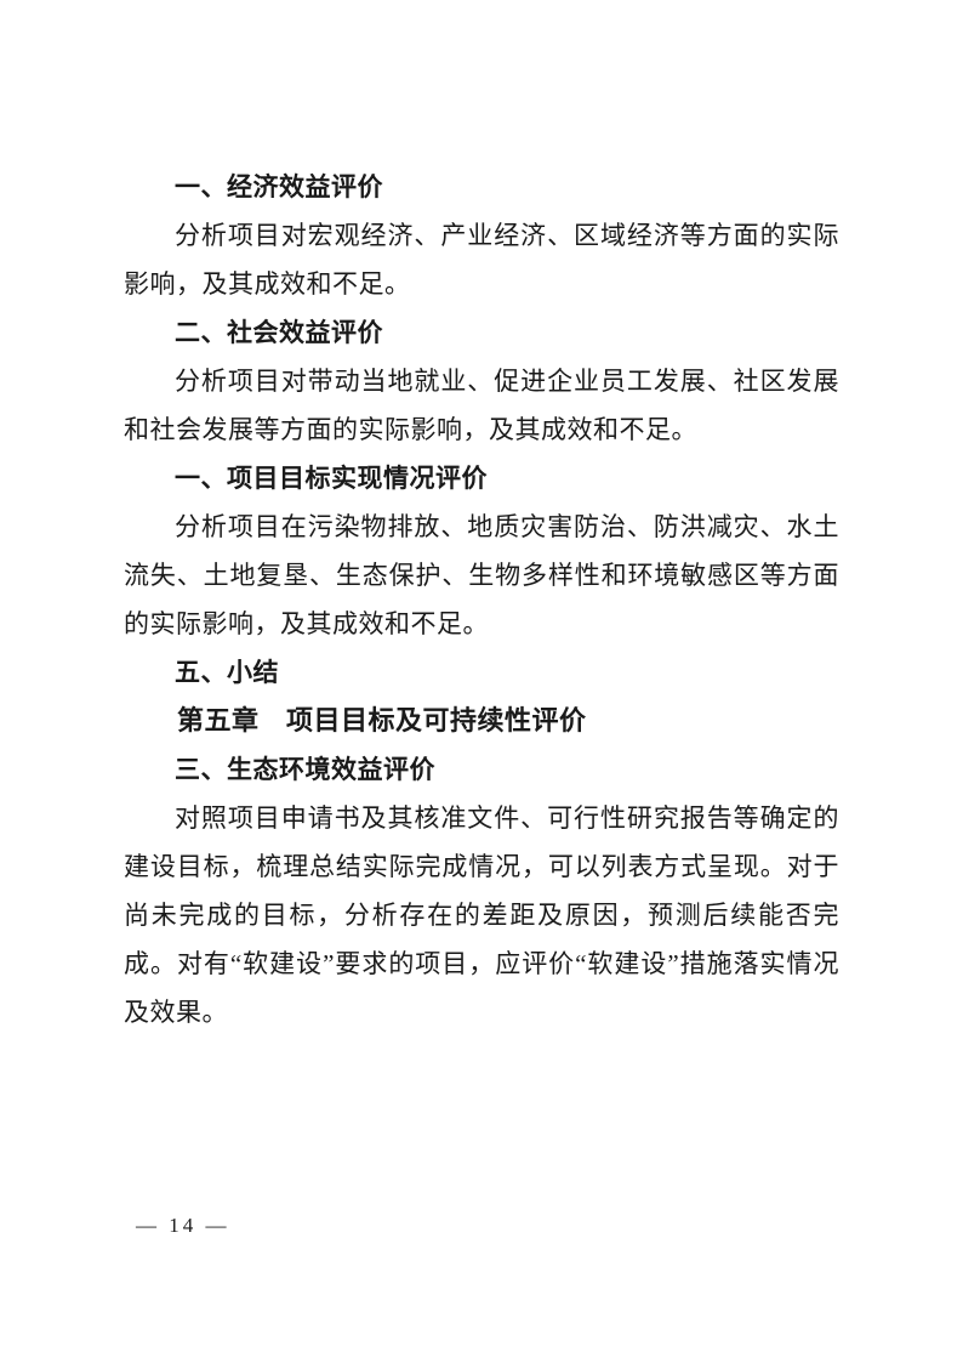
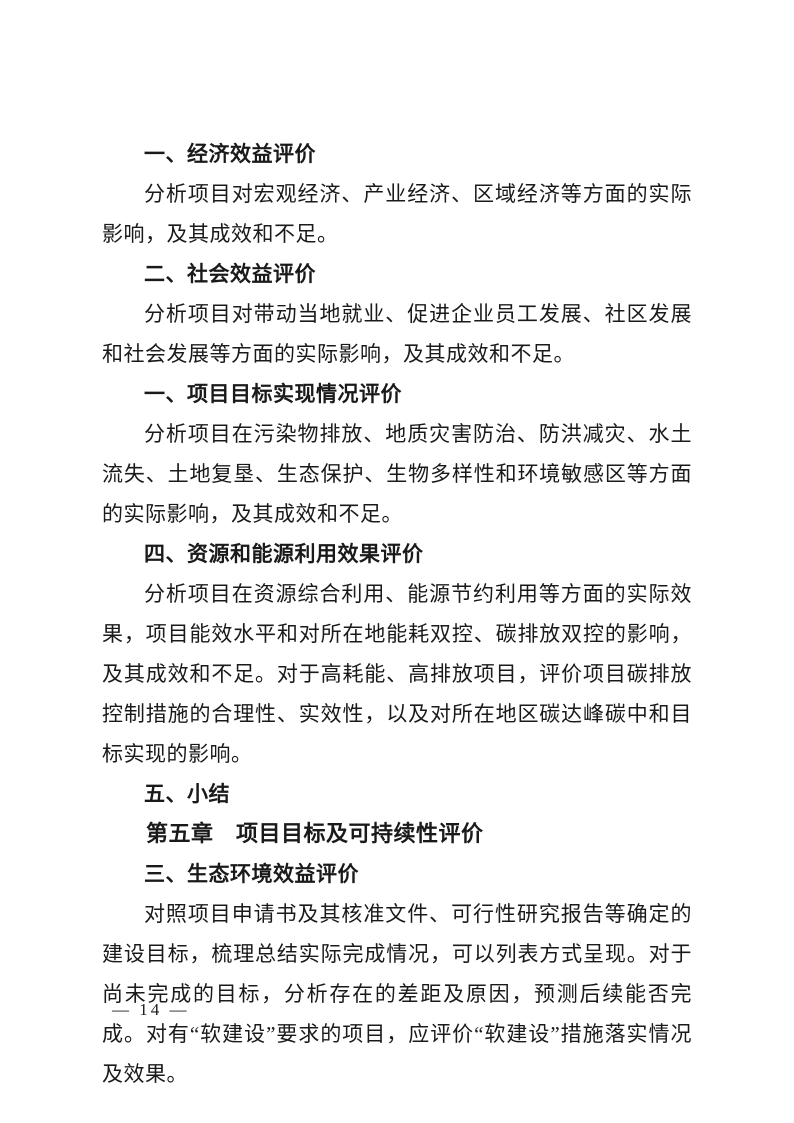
  一、经济效益评价
  分析项目对宏观经济、产业经济、区域经济等方面的实际影响，及其成效和不足。
  二、社会效益评价
  分析项目对带动当地就业、促进企业员工发展、社区发展和社会发展等方面的实际影响，及其成效和不足。
  一、项目目标实现情况评价
  分析项目在污染物排放、地质灾害防治、防洪减灾、水土流失、土地复垦、生态保护、生物多样性和环境敏感区等方面的实际影响，及其成效和不足。
+ 四、资源和能源利用效果评价
+ 分析项目在资源综合利用、能源节约利用等方面的实际效果，项目能效水平和对所在地能耗双控、碳排放双控的影响，及其成效和不足。对于高耗能、高排放项目，评价项目碳排放控制措施的合理性、实效性，以及对所在地区碳达峰碳中和目标实现的影响。
  五、小结
  第五章 项目目标及可持续性评价
  三、生态环境效益评价
  对照项目申请书及其核准文件、可行性研究报告等确定的建设目标，梳理总结实际完成情况，可以列表方式呈现。对于尚未完成的目标，分析存在的差距及原因，预测后续能否完成。对有“软建设”要求的项目，应评价“软建设”措施落实情况及效果。
  — 14 —
